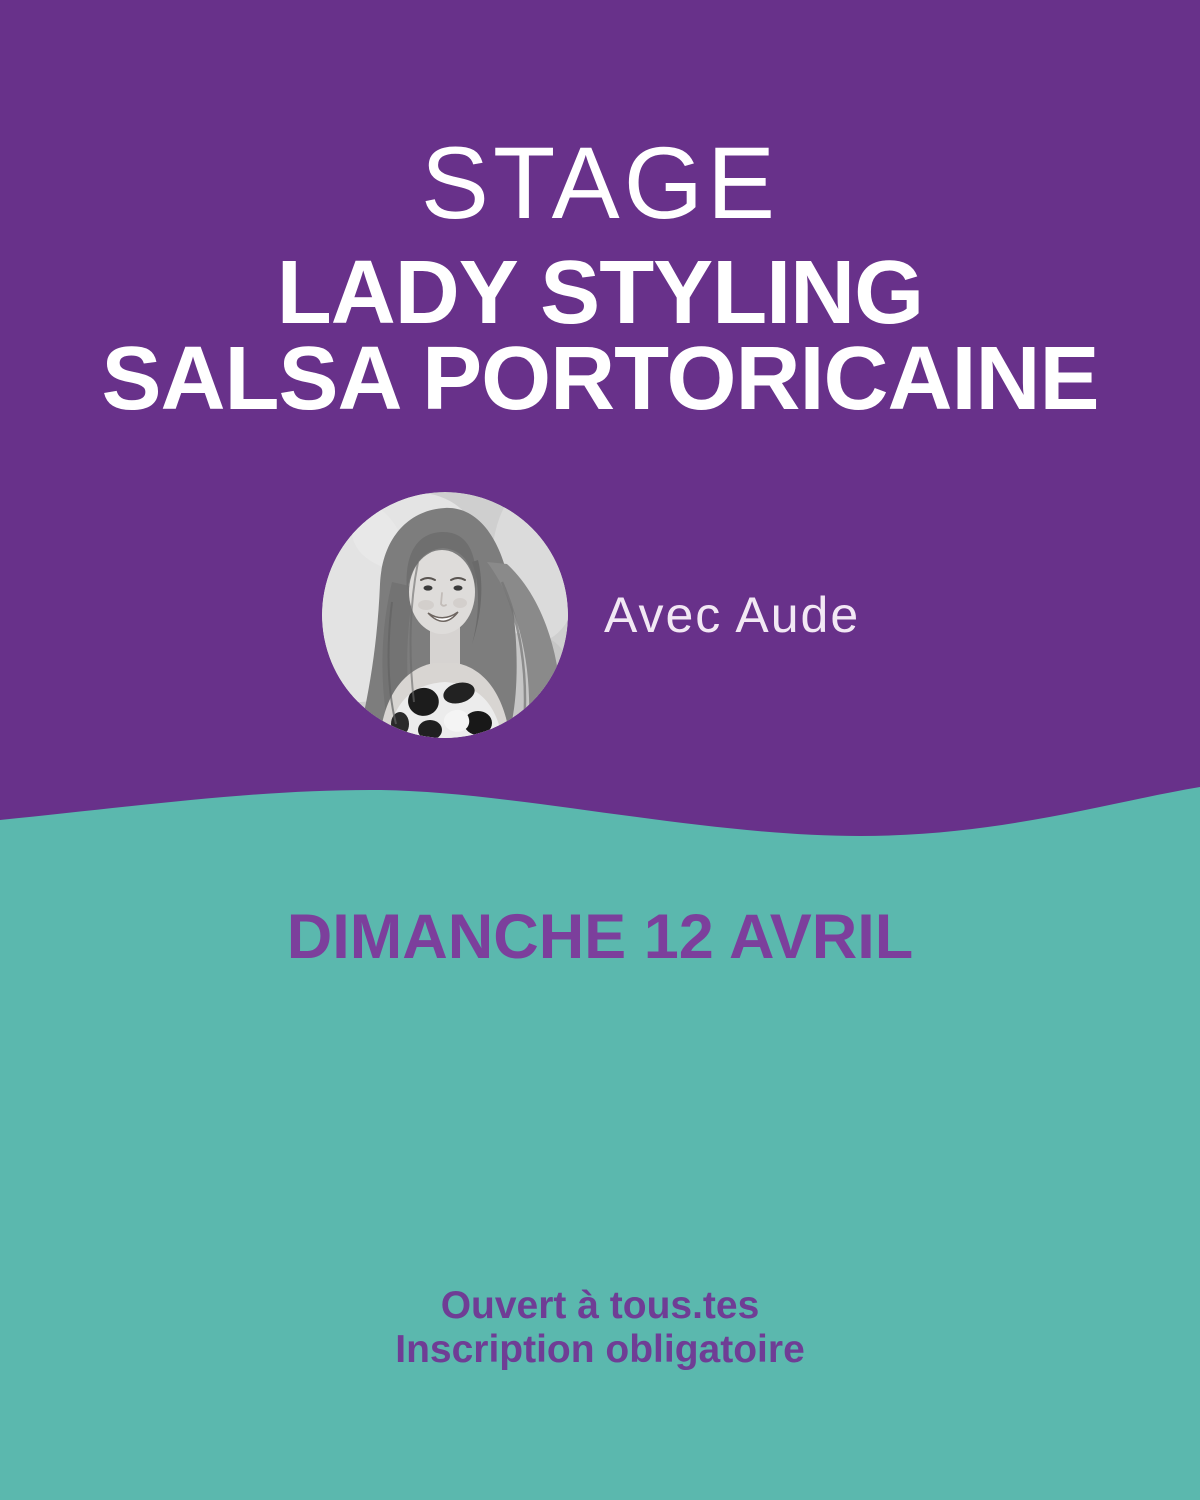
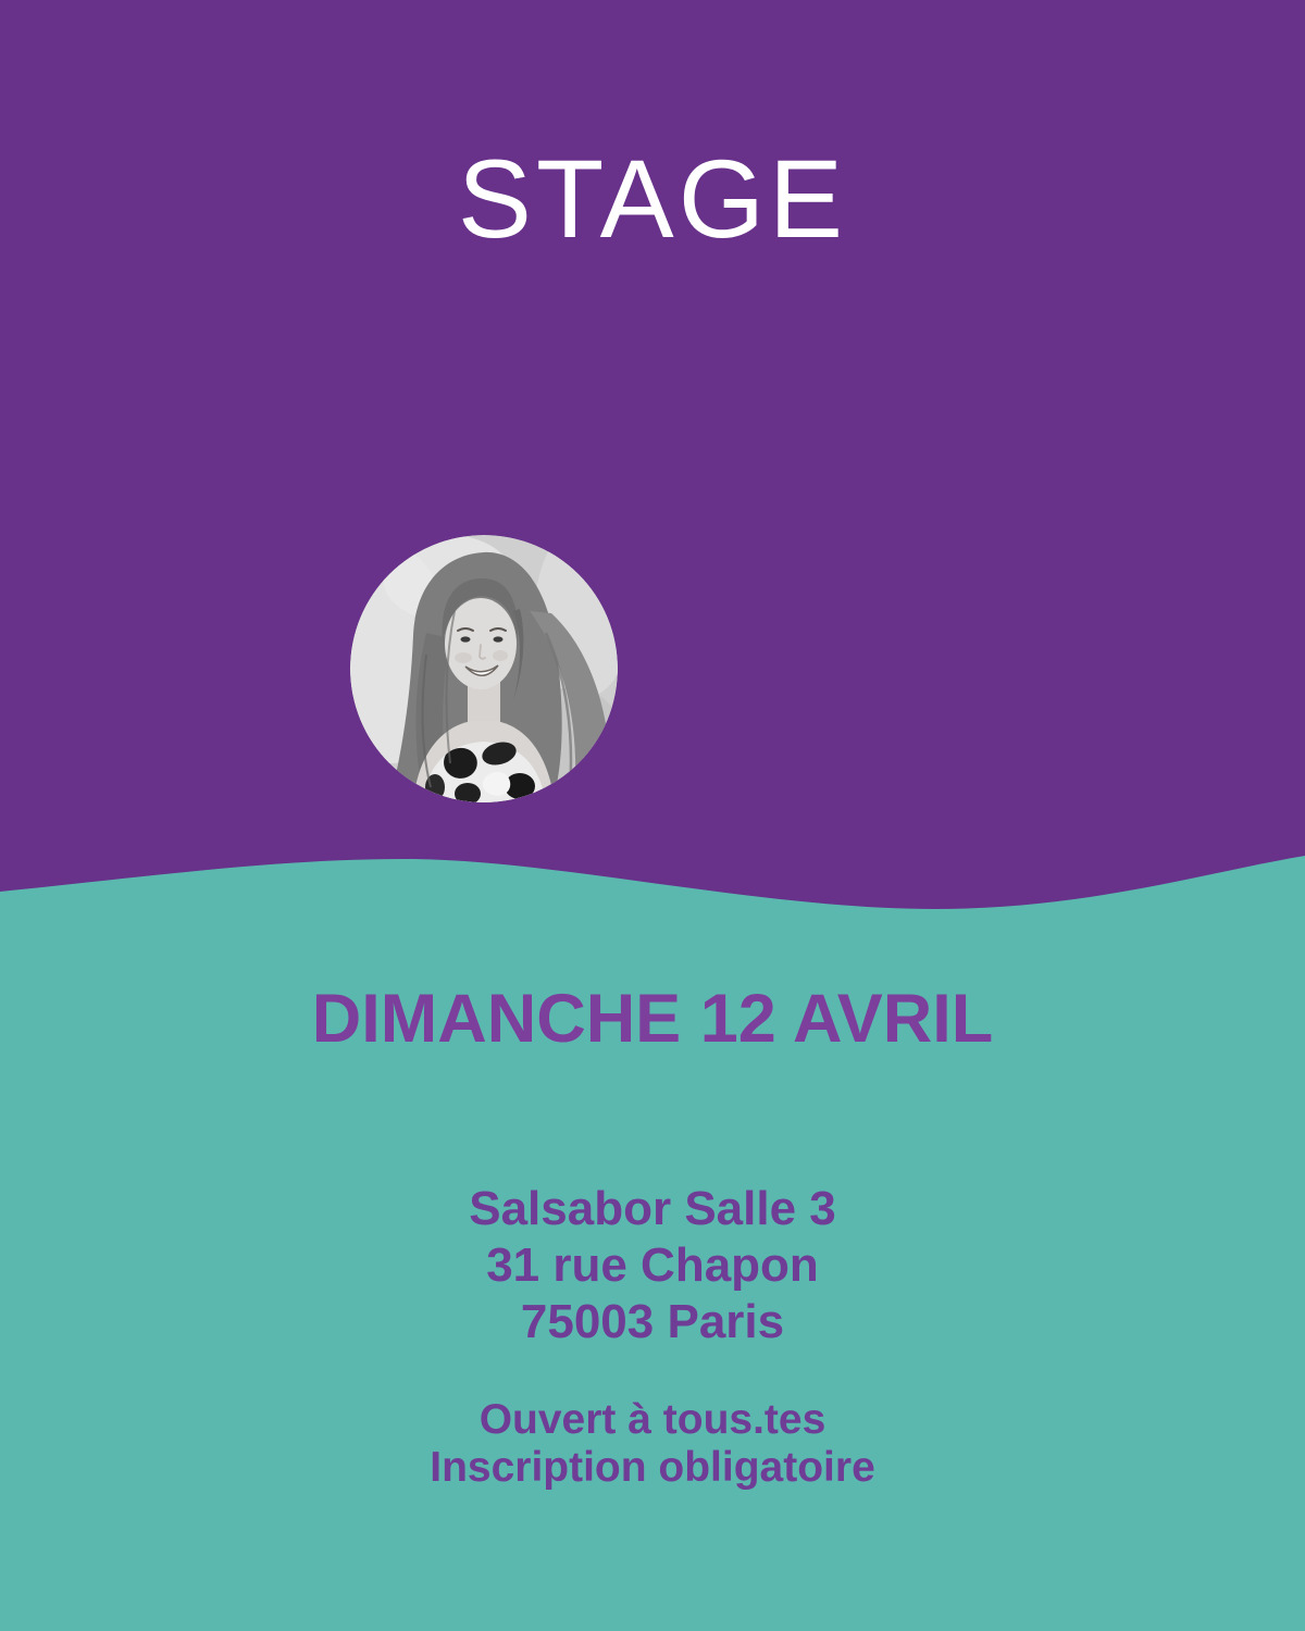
  STAGE
- LADY STYLING
- SALSA PORTORICAINE
- Avec Aude
  DIMANCHE 12 AVRIL
+ Salsabor Salle 3
+ 31 rue Chapon
+ 75003 Paris
  Ouvert à tous.tes
  Inscription obligatoire
